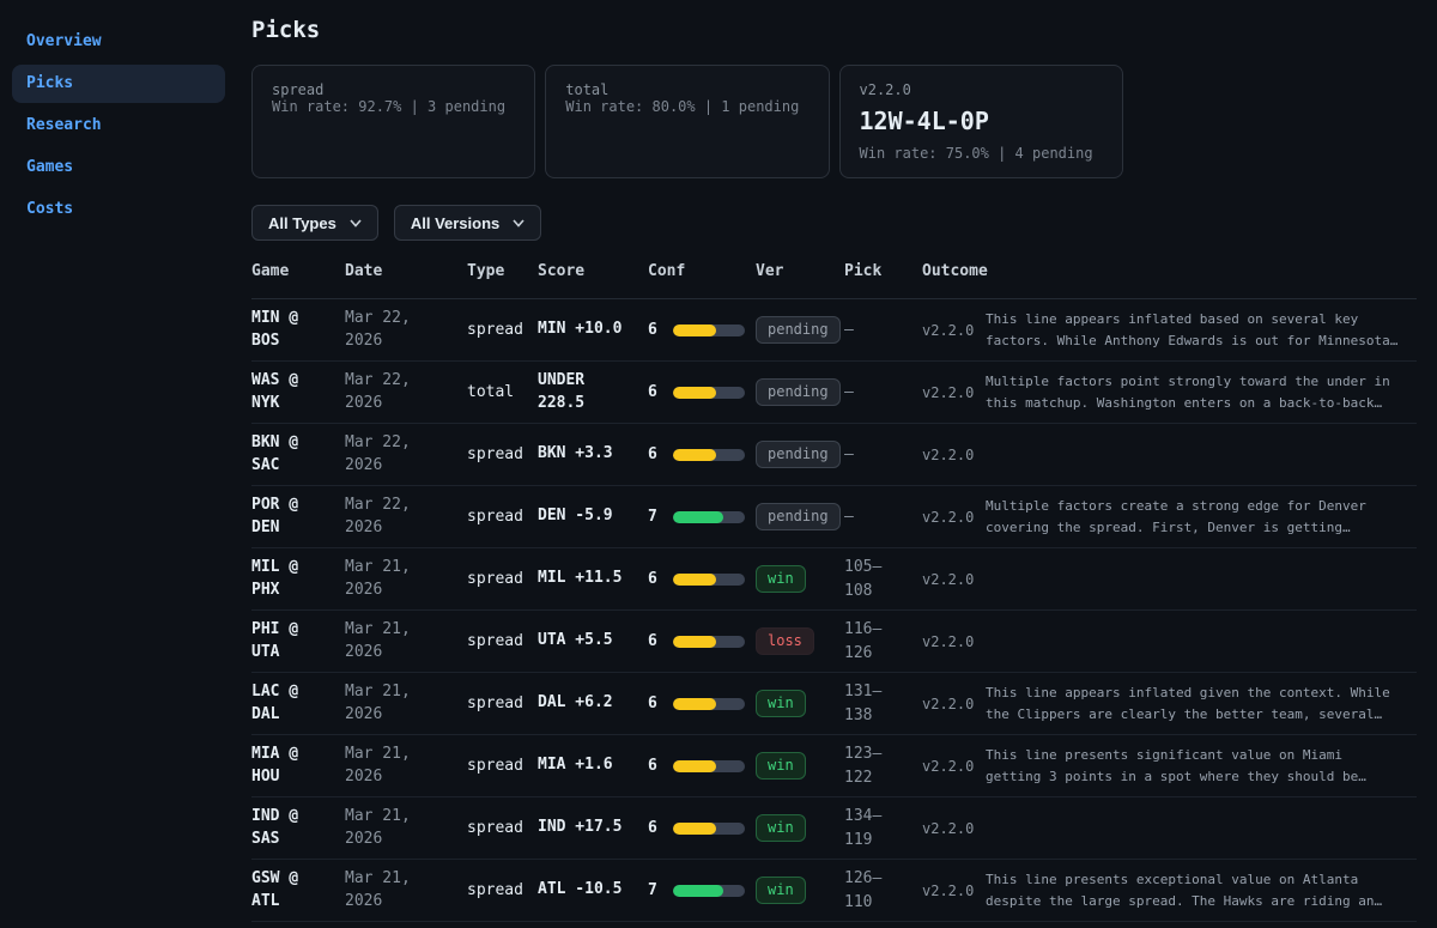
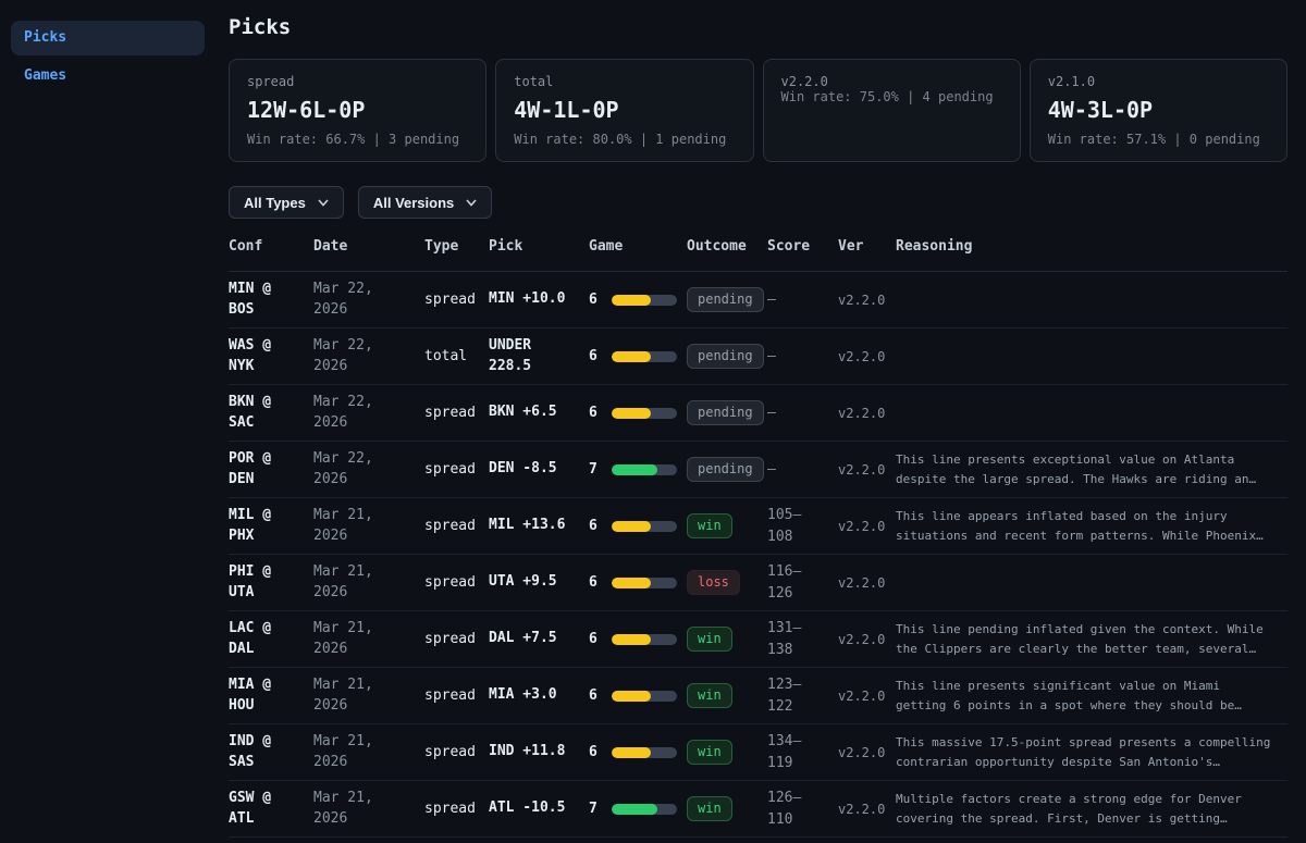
- Overview
  Picks
- Research
  Games
- Costs
  Picks
  spread
+ 12W-6L-0P
- Win rate: 92.7% | 3 pending
+ Win rate: 66.7% | 3 pending
  total
+ 4W-1L-0P
  Win rate: 80.0% | 1 pending
  v2.2.0
- 12W-4L-0P
  Win rate: 75.0% | 4 pending
+ v2.1.0
+ 4W-3L-0P
+ Win rate: 57.1% | 0 pending
  All Types
  All Versions
- Game
+ Conf
  Date
  Type
- Score
+ Pick
- Conf
+ Game
- Ver
+ Outcome
- Pick
+ Score
- Outcome
+ Ver
+ Reasoning
  MIN @
  BOS
  Mar 22,
  2026
  spread
  MIN +10.0
  6
  pending
  –
  v2.2.0
- This line appears inflated based on several key factors. While Anthony Edwards is out for Minnesota…
  WAS @
  NYK
  Mar 22,
  2026
  total
  UNDER
  228.5
  6
  pending
  –
  v2.2.0
- Multiple factors point strongly toward the under in this matchup. Washington enters on a back-to-back…
  BKN @
  SAC
  Mar 22,
  2026
  spread
- BKN +3.3
+ BKN +6.5
  6
  pending
  –
  v2.2.0
  POR @
  DEN
  Mar 22,
  2026
  spread
- DEN -5.9
+ DEN -8.5
  7
  pending
  –
  v2.2.0
- Multiple factors create a strong edge for Denver covering the spread. First, Denver is getting…
+ This line presents exceptional value on Atlanta despite the large spread. The Hawks are riding an…
  MIL @
  PHX
  Mar 21,
  2026
  spread
- MIL +11.5
+ MIL +13.6
  6
  win
  105–
  108
  v2.2.0
+ This line appears inflated based on the injury situations and recent form patterns. While Phoenix…
  PHI @
  UTA
  Mar 21,
  2026
  spread
- UTA +5.5
+ UTA +9.5
  6
  loss
  116–
  126
  v2.2.0
  LAC @
  DAL
  Mar 21,
  2026
  spread
- DAL +6.2
+ DAL +7.5
  6
  win
  131–
  138
  v2.2.0
- This line appears inflated given the context. While the Clippers are clearly the better team, several…
+ This line pending inflated given the context. While the Clippers are clearly the better team, several…
  MIA @
  HOU
  Mar 21,
  2026
  spread
- MIA +1.6
+ MIA +3.0
  6
  win
  123–
  122
  v2.2.0
- This line presents significant value on Miami getting 3 points in a spot where they should be…
+ This line presents significant value on Miami getting 6 points in a spot where they should be…
  IND @
  SAS
  Mar 21,
  2026
  spread
- IND +17.5
+ IND +11.8
  6
  win
  134–
  119
  v2.2.0
+ This massive 17.5-point spread presents a compelling contrarian opportunity despite San Antonio's…
  GSW @
  ATL
  Mar 21,
  2026
  spread
  ATL -10.5
  7
  win
  126–
  110
  v2.2.0
- This line presents exceptional value on Atlanta despite the large spread. The Hawks are riding an…
+ Multiple factors create a strong edge for Denver covering the spread. First, Denver is getting…
